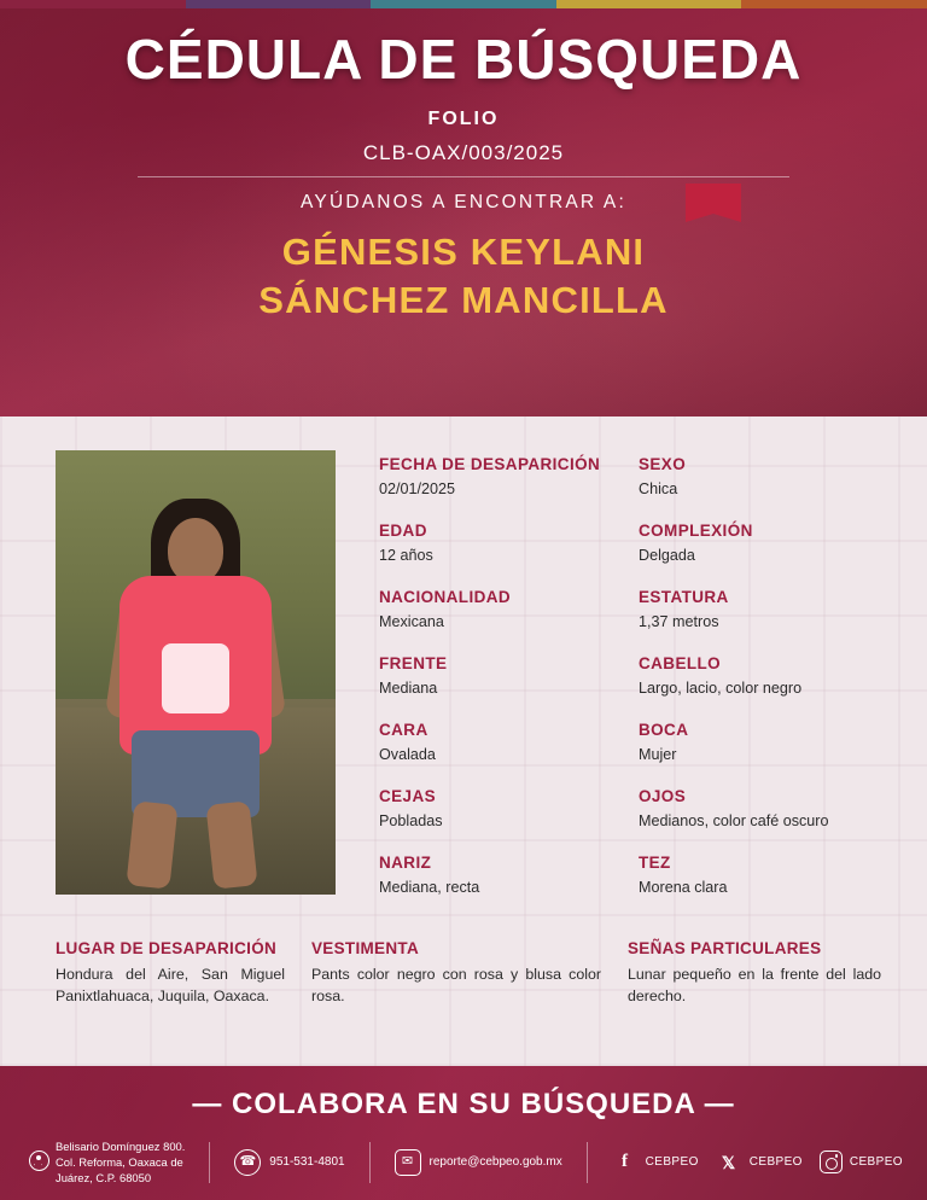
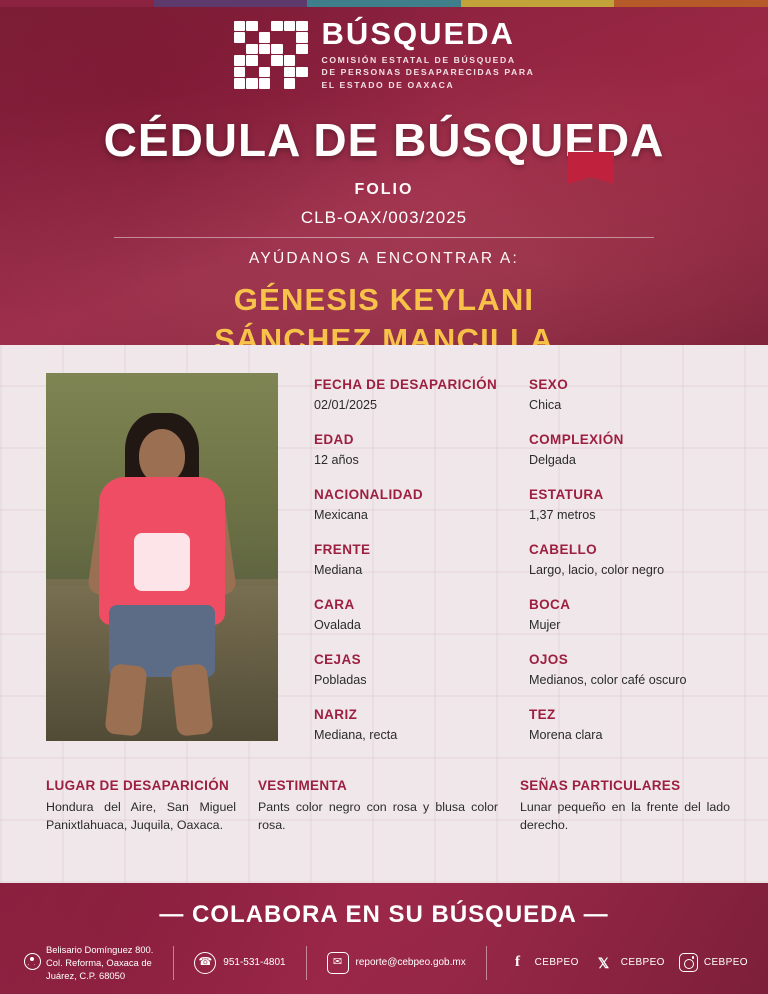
+ BÚSQUEDA
+ COMISIÓN ESTATAL DE BÚSQUEDA
+ DE PERSONAS DESAPARECIDAS PARA
+ EL ESTADO DE OAXACA
  CLB-OAX/003/2025
  FECHA DE DESAPARICIÓN
  02/01/2025
  EDAD
  12 años
  NACIONALIDAD
  Mexicana
  FRENTE
  Mediana
  CARA
  Ovalada
  CEJAS
  Pobladas
  NARIZ
  Mediana, recta
  SEXO
  Chica
  COMPLEXIÓN
  Delgada
  ESTATURA
  1,37 metros
  CABELLO
  Largo, lacio, color negro
  BOCA
  Mujer
  OJOS
  Medianos, color café oscuro
  TEZ
  Morena clara
  LUGAR DE DESAPARICIÓN
  Hondura del Aire, San Miguel Panixtlahuaca, Juquila, Oaxaca.
  VESTIMENTA
  Pants color negro con rosa y blusa color rosa.
  SEÑAS PARTICULARES
  Lunar pequeño en la frente del lado derecho.
  — COLABORA EN SU BÚSQUEDA —
  Belisario Domínguez 800.
  Col. Reforma, Oaxaca de
  Juárez, C.P. 68050
  ☎
  951-531-4801
  ✉
  reporte@cebpeo.gob.mx
  f
  CEBPEO
  𝕏
  CEBPEO
  CEBPEO
